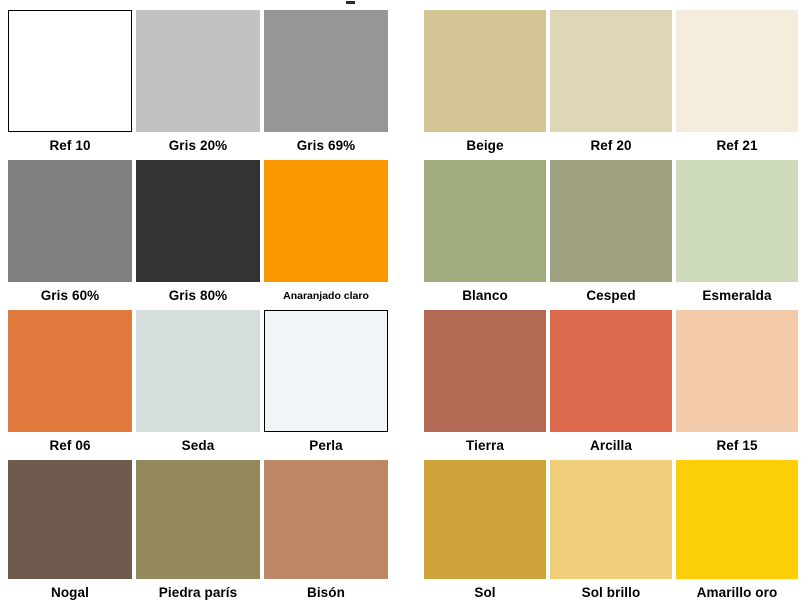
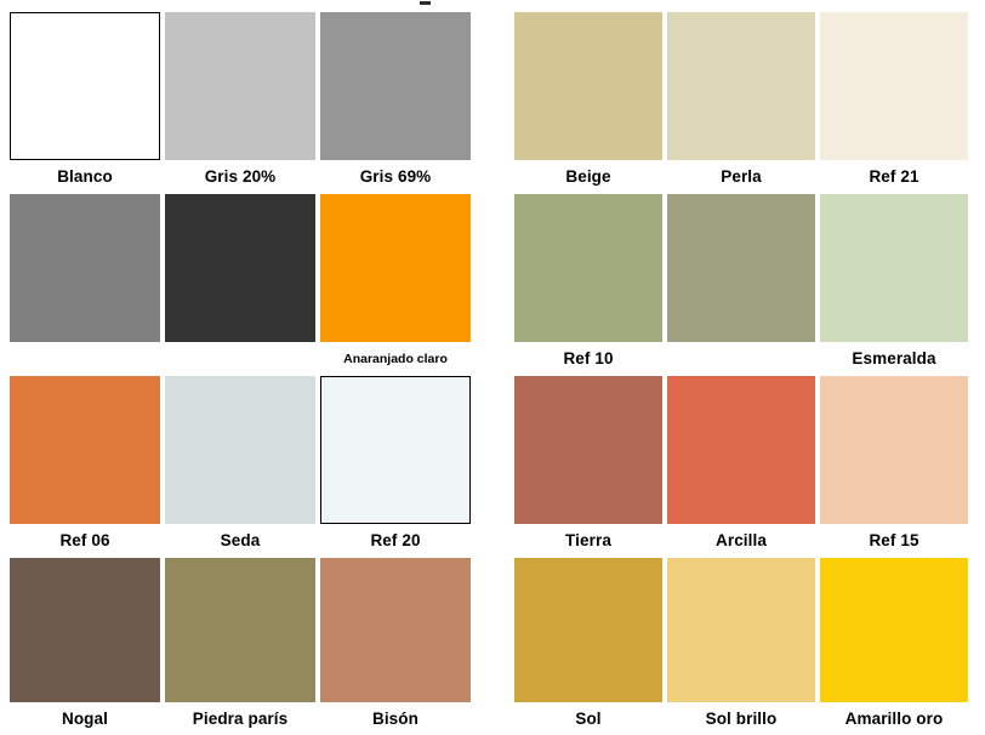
- Ref 10
+ Blanco
  Gris 20%
  Gris 69%
- Gris 60%
- Gris 80%
  Anaranjado claro
  Ref 06
  Seda
- Perla
+ Ref 20
  Nogal
  Piedra parís
  Bisón
  Beige
- Ref 20
+ Perla
  Ref 21
- Blanco
+ Ref 10
- Cesped
  Esmeralda
  Tierra
  Arcilla
  Ref 15
  Sol
  Sol brillo
  Amarillo oro
